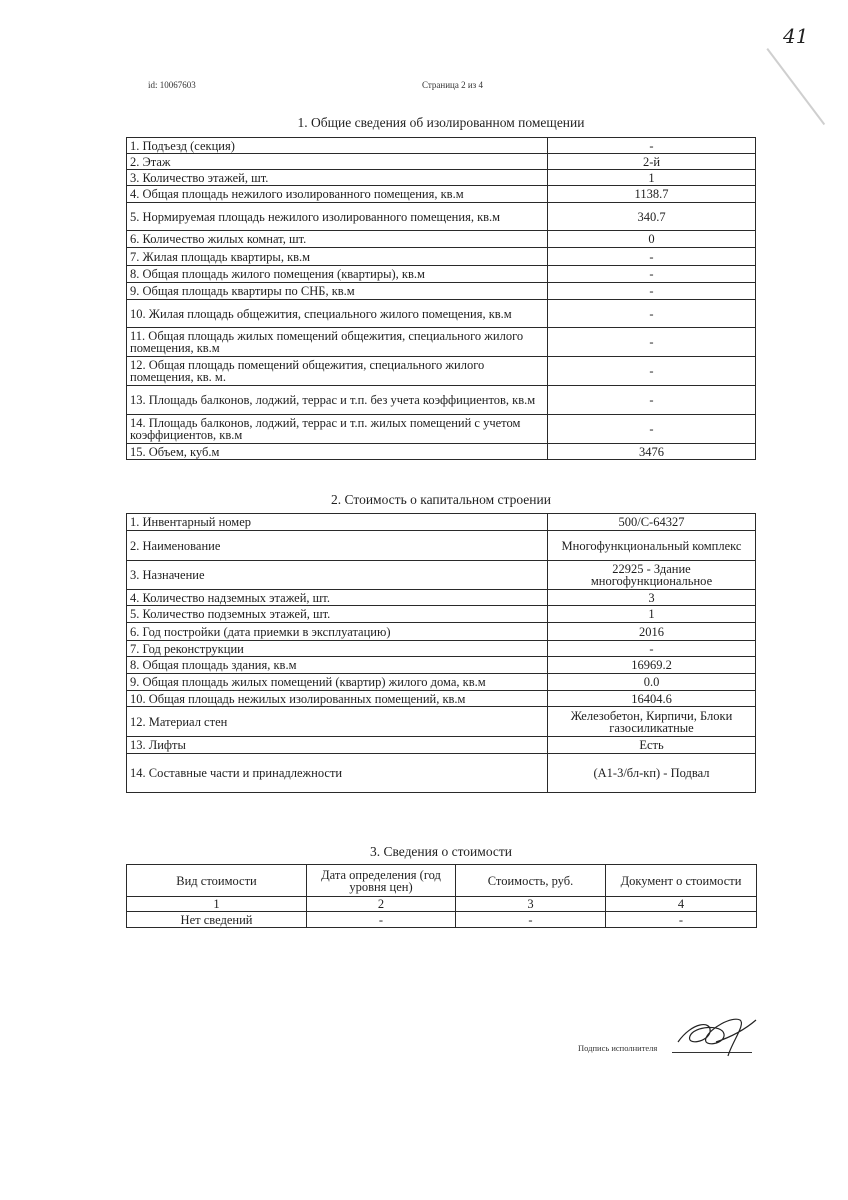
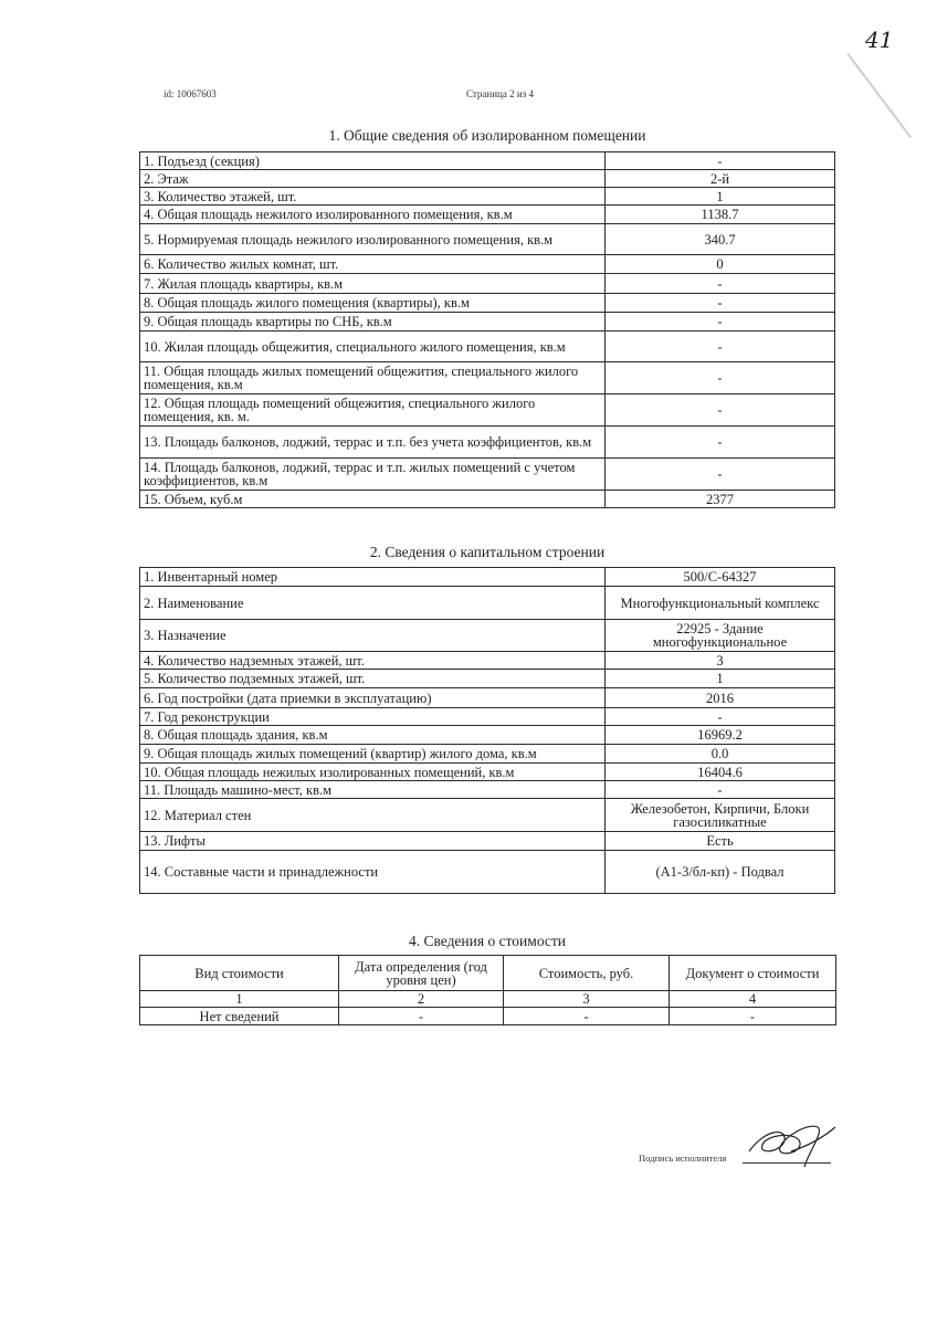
  id: 10067603
  Страница 2 из 4
  41
  1. Общие сведения об изолированном помещении
  1. Подъезд (секция)	-
  2. Этаж	2-й
  3. Количество этажей, шт.	1
  4. Общая площадь нежилого изолированного помещения, кв.м	1138.7
  5. Нормируемая площадь нежилого изолированного помещения, кв.м	340.7
  6. Количество жилых комнат, шт.	0
  7. Жилая площадь квартиры, кв.м	-
  8. Общая площадь жилого помещения (квартиры), кв.м	-
  9. Общая площадь квартиры по СНБ, кв.м	-
  10. Жилая площадь общежития, специального жилого помещения, кв.м	-
  11. Общая площадь жилых помещений общежития, специального жилого помещения, кв.м	-
  12. Общая площадь помещений общежития, специального жилого помещения, кв. м.	-
  13. Площадь балконов, лоджий, террас и т.п. без учета коэффициентов, кв.м	-
  14. Площадь балконов, лоджий, террас и т.п. жилых помещений с учетом коэффициентов, кв.м	-
- 15. Объем, куб.м	3476
+ 15. Объем, куб.м	2377
- 2. Стоимость о капитальном строении
+ 2. Сведения о капитальном строении
  1. Инвентарный номер	500/С-64327
  2. Наименование	Многофункциональный комплекс
  3. Назначение	22925 - Здание многофункциональное
  4. Количество надземных этажей, шт.	3
  5. Количество подземных этажей, шт.	1
  6. Год постройки (дата приемки в эксплуатацию)	2016
  7. Год реконструкции	-
  8. Общая площадь здания, кв.м	16969.2
  9. Общая площадь жилых помещений (квартир) жилого дома, кв.м	0.0
  10. Общая площадь нежилых изолированных помещений, кв.м	16404.6
+ 11. Площадь машино-мест, кв.м	-
  12. Материал стен	Железобетон, Кирпичи, Блоки газосиликатные
  13. Лифты	Есть
  14. Составные части и принадлежности	(А1-3/бл-кп) - Подвал
- 3. Сведения о стоимости
+ 4. Сведения о стоимости
  Вид стоимости	Дата определения (год уровня цен)	Стоимость, руб.	Документ о стоимости
  1	2	3	4
  Нет сведений	-	-	-
  Подпись исполнителя
